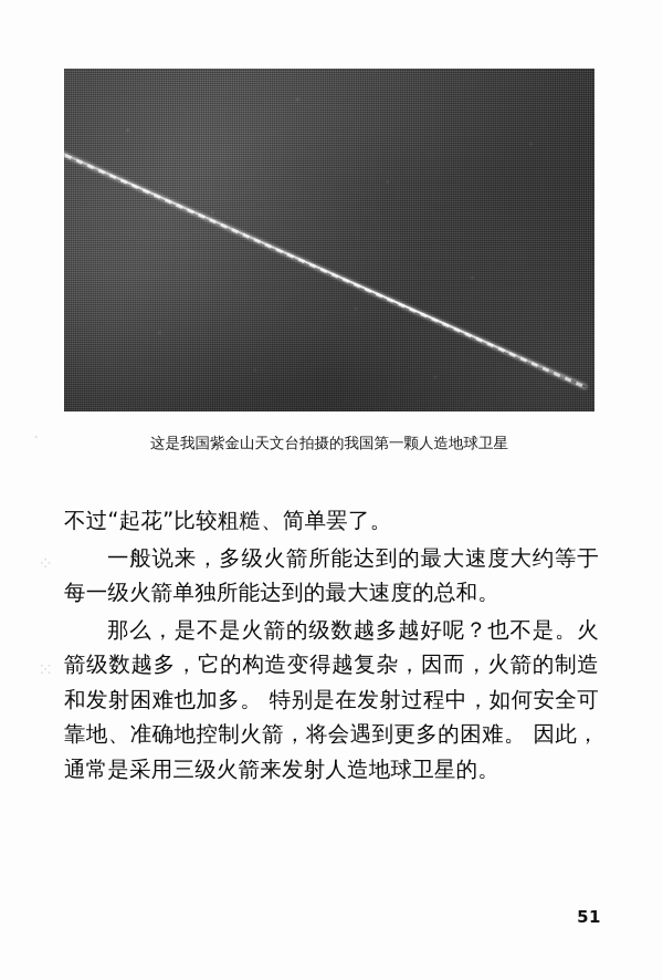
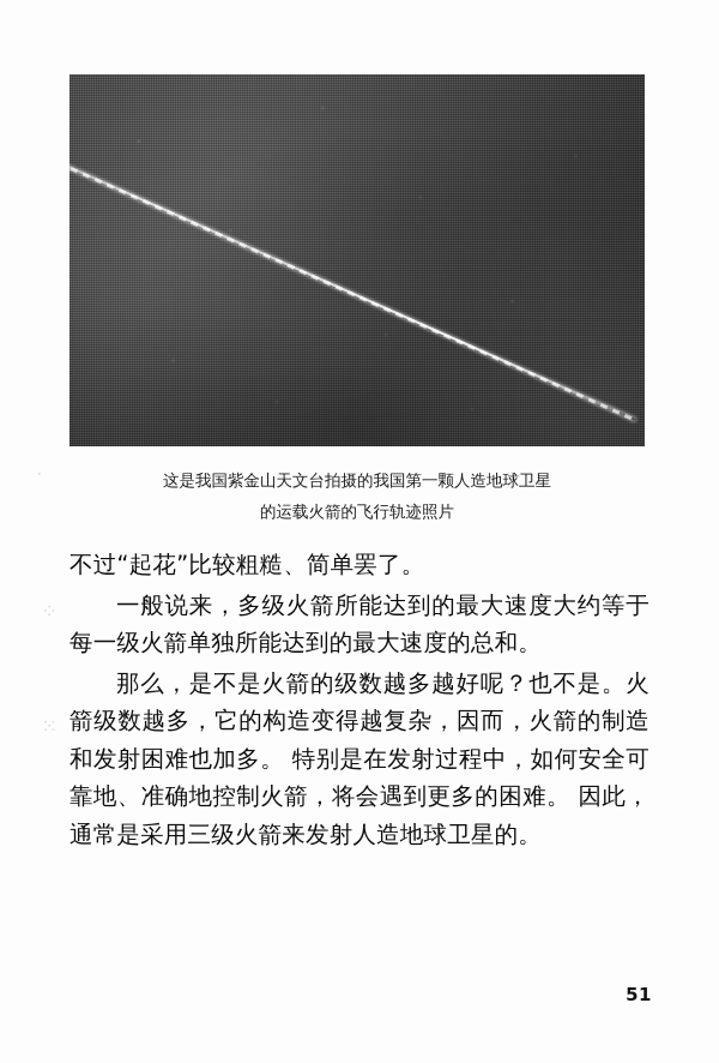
  ·
  这是我国紫金山天文台拍摄的我国第一颗人造地球卫星
+ 的运载火箭的飞行轨迹照片
  ⁘
  ⁙
  不过“起花”比较粗糙、简单罢了。
  一般说来，多级火箭所能达到的最大速度大约等于每一级火箭单独所能达到的最大速度的总和。
  那么，是不是火箭的级数越多越好呢？也不是。火箭级数越多，它的构造变得越复杂，因而，火箭的制造和发射困难也加多。 特别是在发射过程中，如何安全可靠地、准确地控制火箭，将会遇到更多的困难。 因此，通常是采用三级火箭来发射人造地球卫星的。
  51
